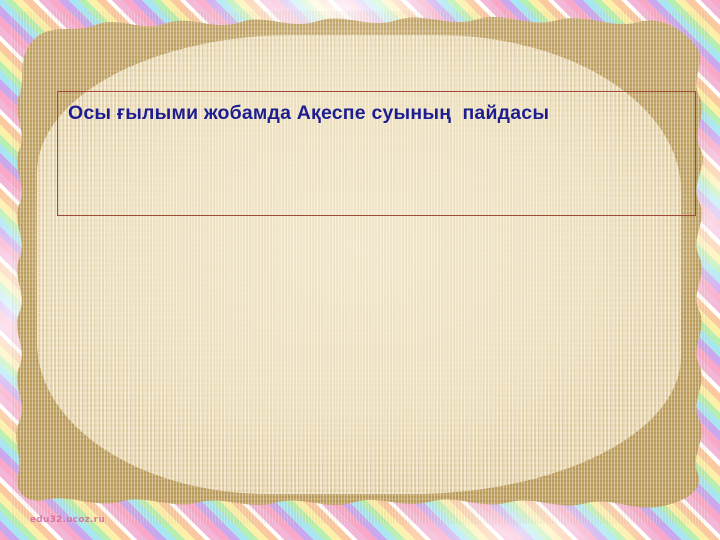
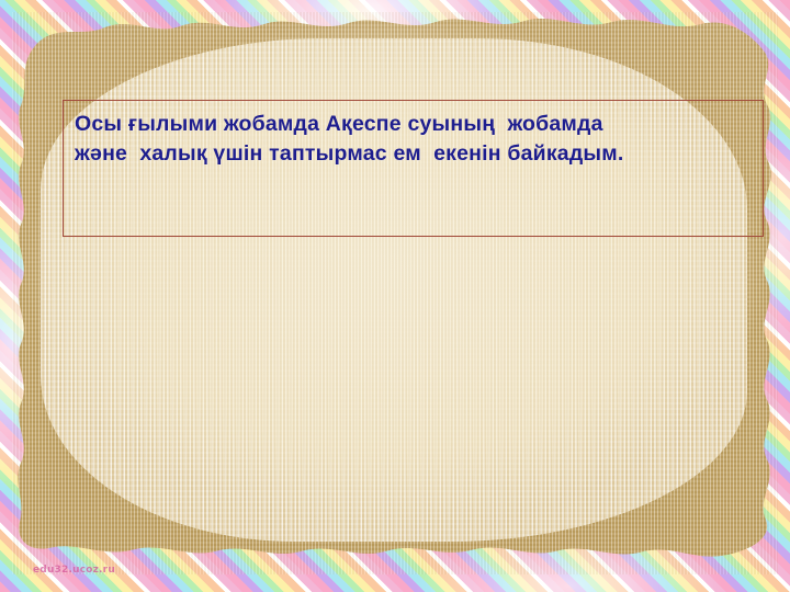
- Осы ғылыми жобамда Ақеспе суының пайдасы
+ Осы ғылыми жобамда Ақеспе суының жобамда
+ және халық үшін таптырмас ем екенін байкадым.
  edu32.ucoz.ru
